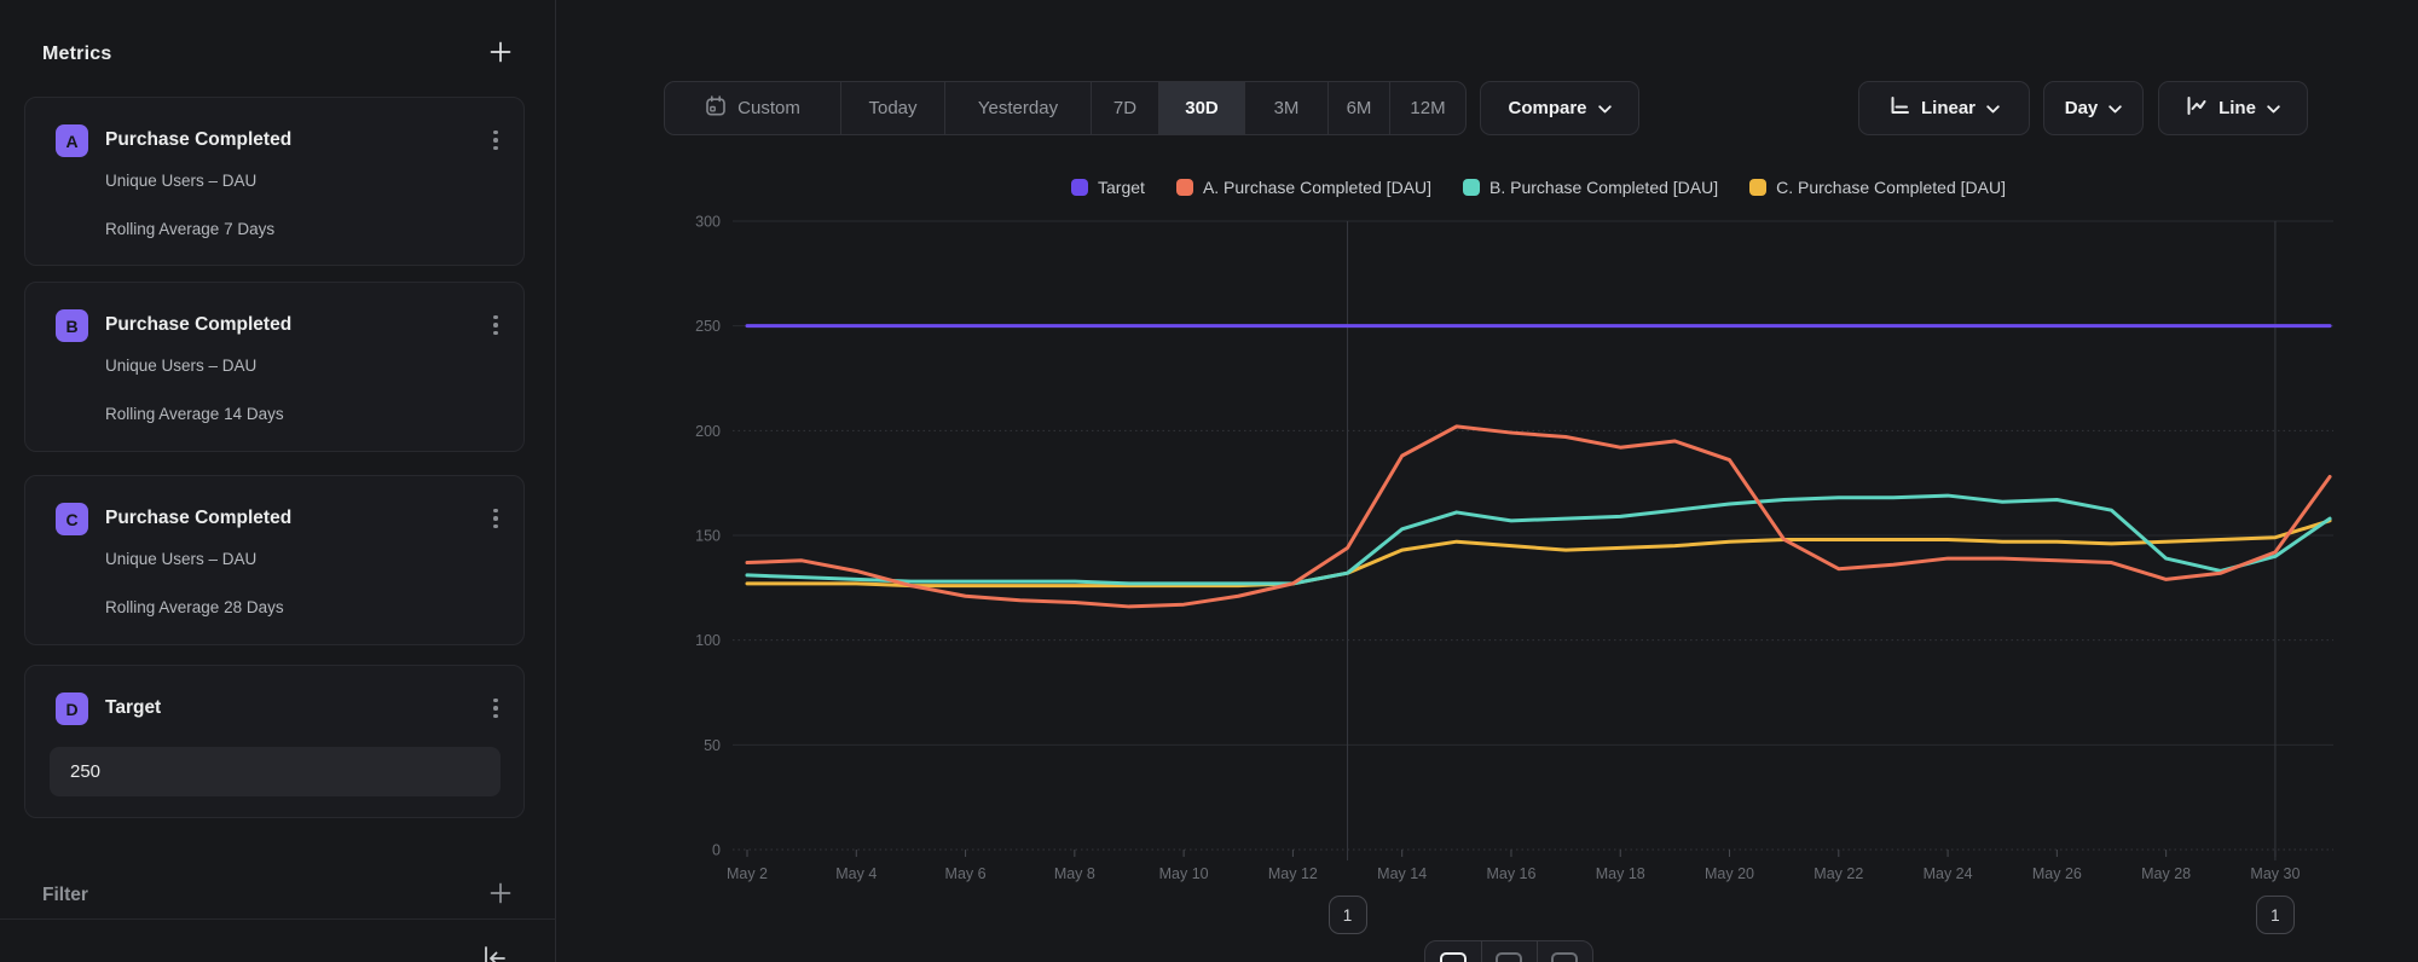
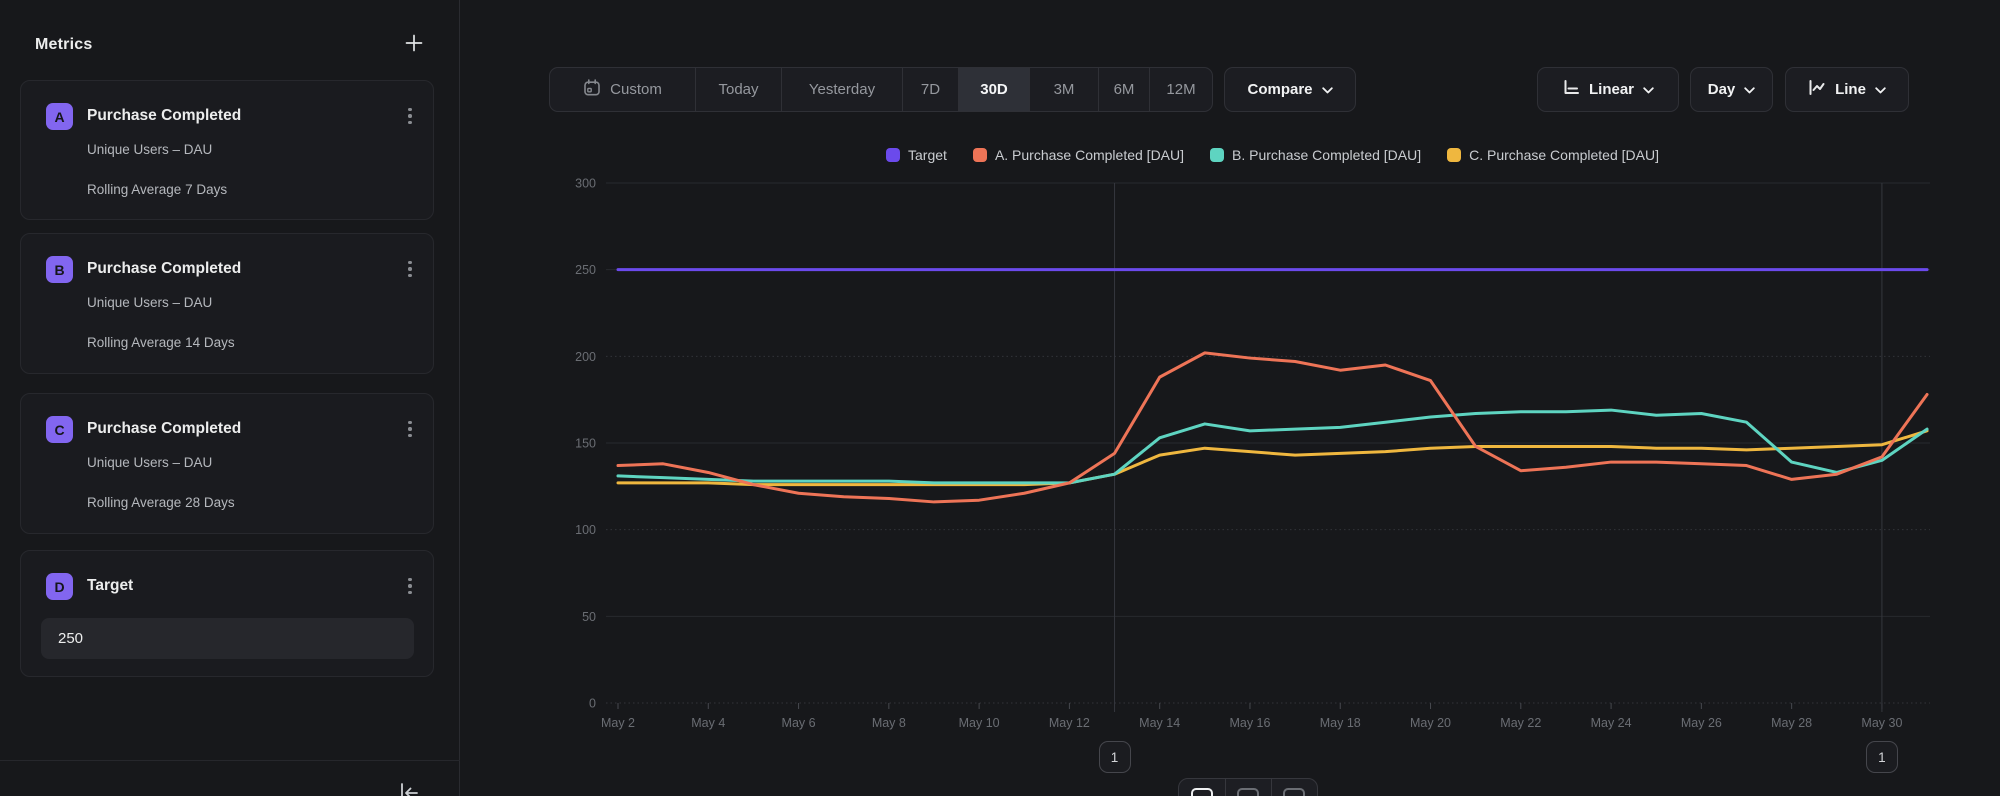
  Metrics
  A
  Purchase Completed
  Unique Users – DAU
  Rolling Average 7 Days
  B
  Purchase Completed
  Unique Users – DAU
  Rolling Average 14 Days
  C
  Purchase Completed
  Unique Users – DAU
  Rolling Average 28 Days
  D
  Target
  250
- Filter
  Custom
  Today
  Yesterday
  7D
  30D
  3M
  6M
  12M
  Compare
  Linear
  Day
  Line
  Target
  A. Purchase Completed [DAU]
  B. Purchase Completed [DAU]
  C. Purchase Completed [DAU]
  0
  50
  100
  150
  200
  250
  300
  May 2
  May 4
  May 6
  May 8
  May 10
  May 12
  May 14
  May 16
  May 18
  May 20
  May 22
  May 24
  May 26
  May 28
  May 30
  1
  1
